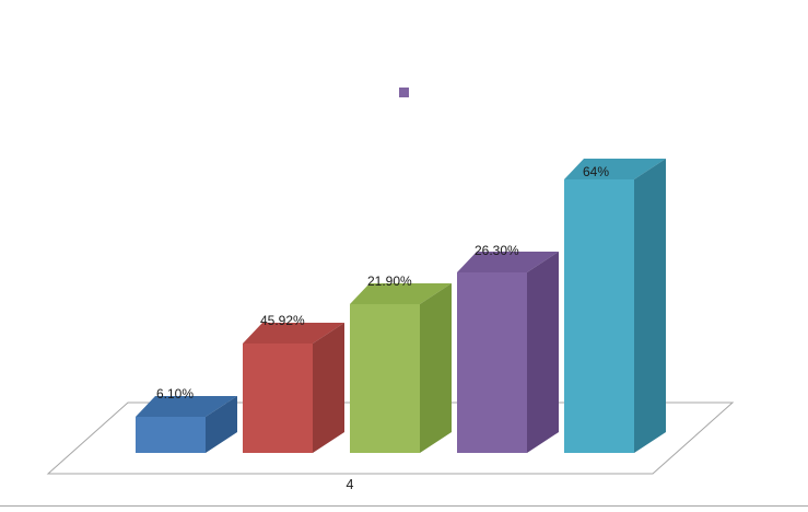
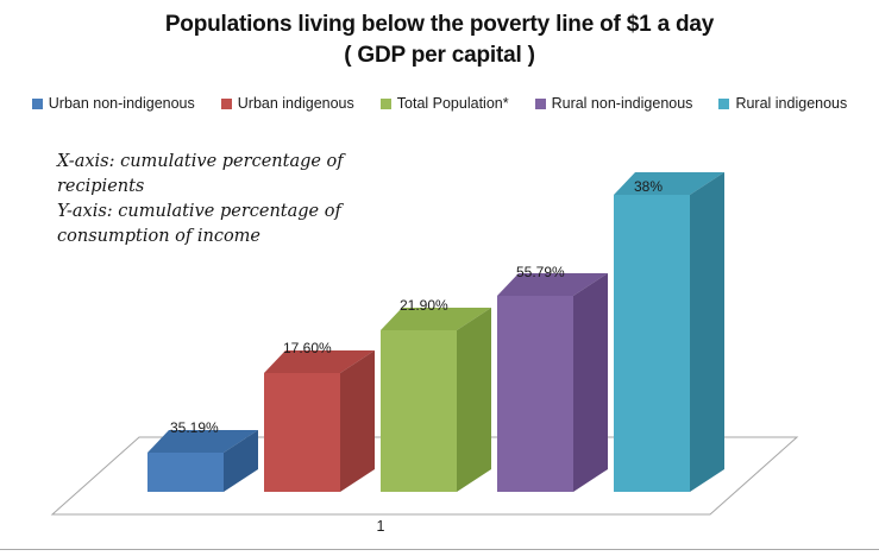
+ Populations living below the poverty line of $1 a day
+ ( GDP per capital )
+ Urban non-indigenous
+ Urban indigenous
+ Total Population*
+ Rural non-indigenous
+ Rural indigenous
+ X-axis: cumulative percentage of recipients
+ Y-axis: cumulative percentage of consumption of income
- 6.10%
+ 35.19%
- 45.92%
+ 17.60%
  21.90%
- 26.30%
+ 55.79%
- 64%
+ 38%
- 4
+ 1
